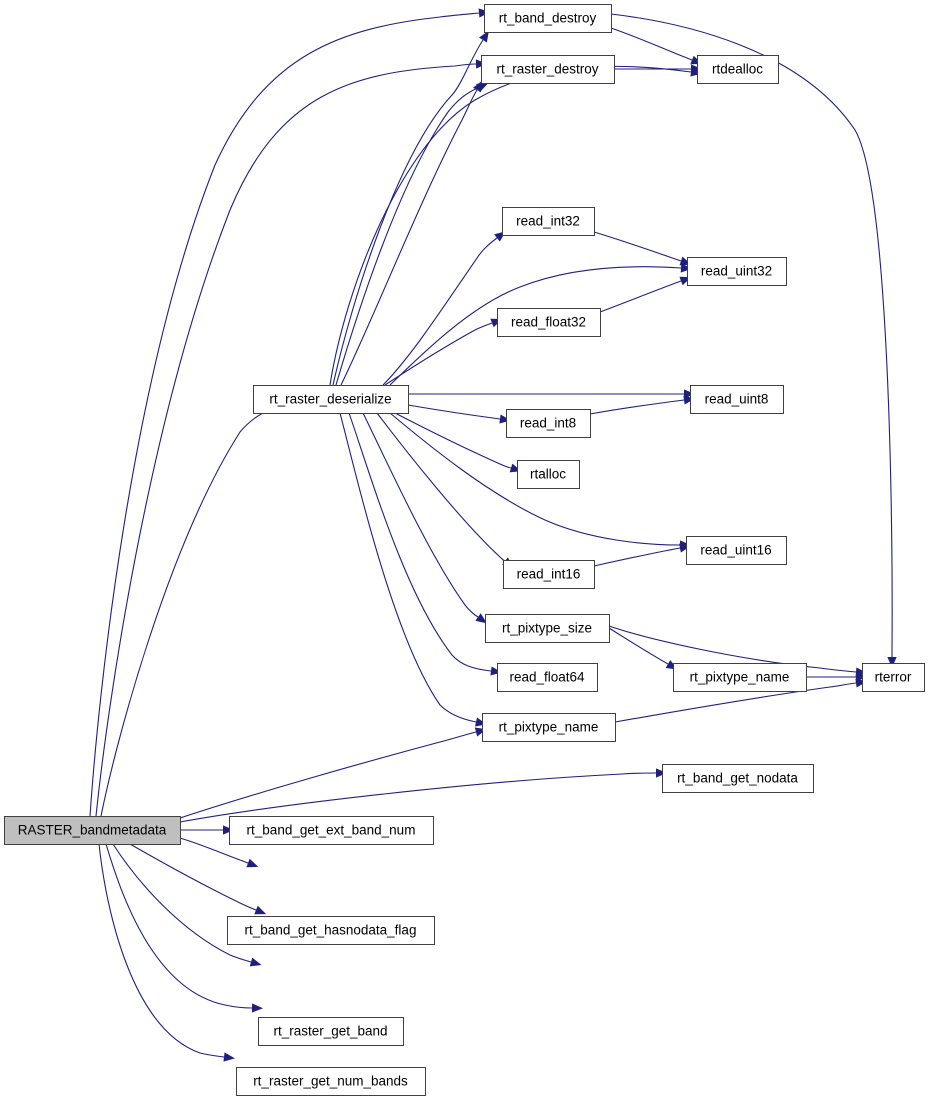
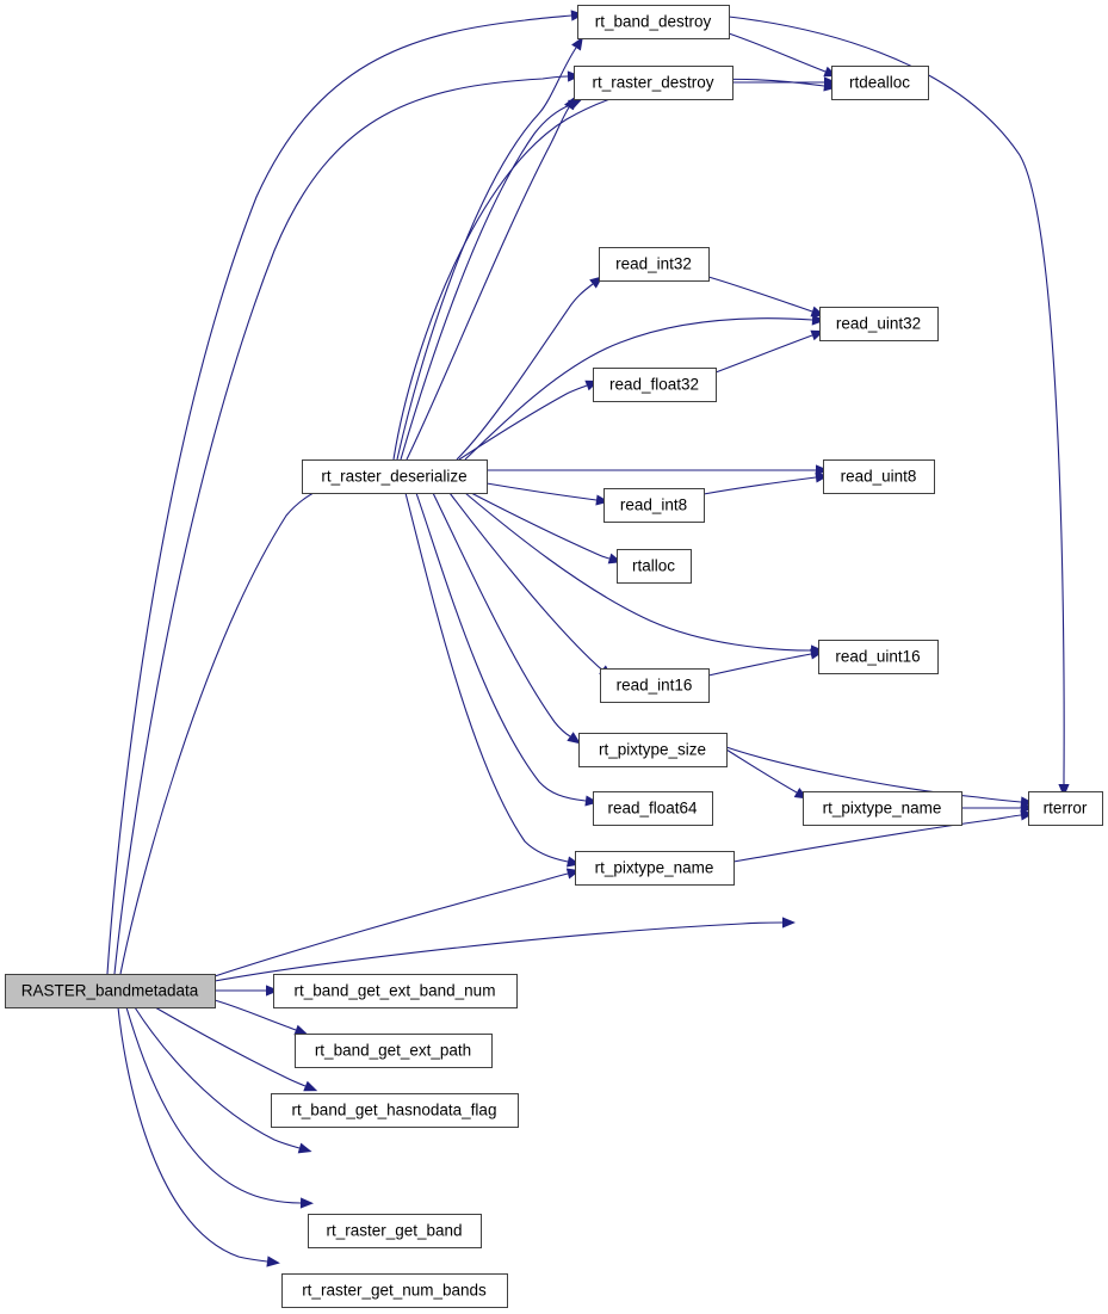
  rt_band_destroy
  rt_raster_destroy
  rtdealloc
  read_int32
  read_uint32
  read_float32
  rt_raster_deserialize
  read_uint8
  read_int8
  rtalloc
  read_uint16
  read_int16
  rt_pixtype_size
  read_float64
  rt_pixtype_name
  rterror
  rt_pixtype_name
- rt_band_get_nodata
  RASTER_bandmetadata
  rt_band_get_ext_band_num
+ rt_band_get_ext_path
  rt_band_get_hasnodata_flag
  rt_raster_get_band
  rt_raster_get_num_bands
